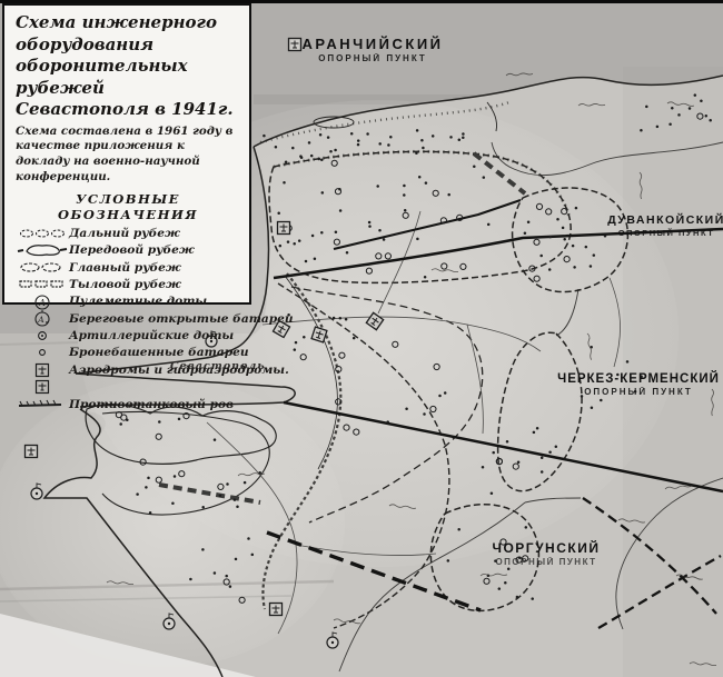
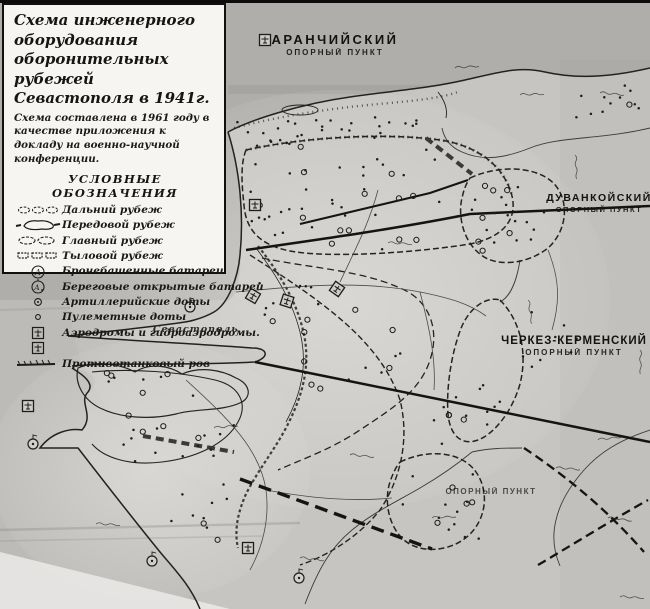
  Схема инженерного оборудования оборонительных рубежей Севастополя в 1941г.
  Схема составлена в 1961 году в качестве приложения к докладу на военно-научной конференции.
  УСЛОВНЫЕ ОБОЗНАЧЕНИЯ
  Дальний рубеж
  Передовой рубеж
  Главный рубеж
  Тыловой рубеж
  А
- Пулеметные доты
+ Бронебашенные батареи
  А
  Береговые открытые батареи
  Артиллерийские доты
- Бронебашенные батареи
+ Пулеметные доты
  Аэродромы и гидроаэродромы.
  Противотанковый ров
  АРАНЧИЙСКИЙ
  ОПОРНЫЙ ПУНКТ
  ДУВАНКОЙСКИЙ
  ОПОРНЫЙ ПУНКТ
  ЧЕРКЕЗ-КЕРМЕНСКИЙ
  ОПОРНЫЙ ПУНКТ
- ЧОРГУНСКИЙ
  ОПОРНЫЙ ПУНКТ
  Севастополь
